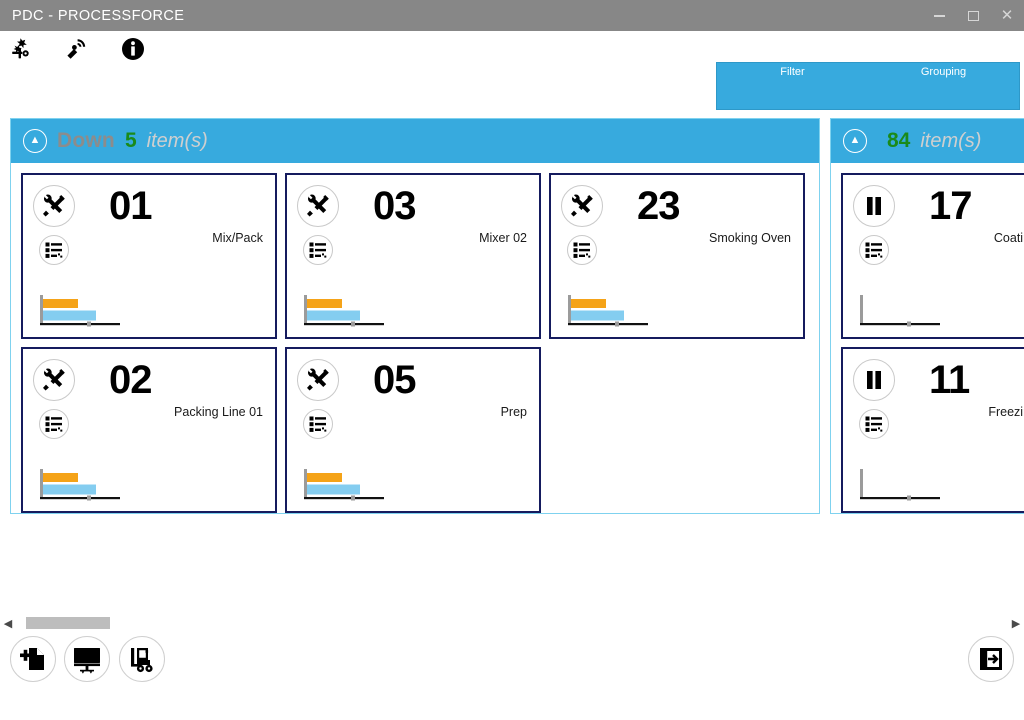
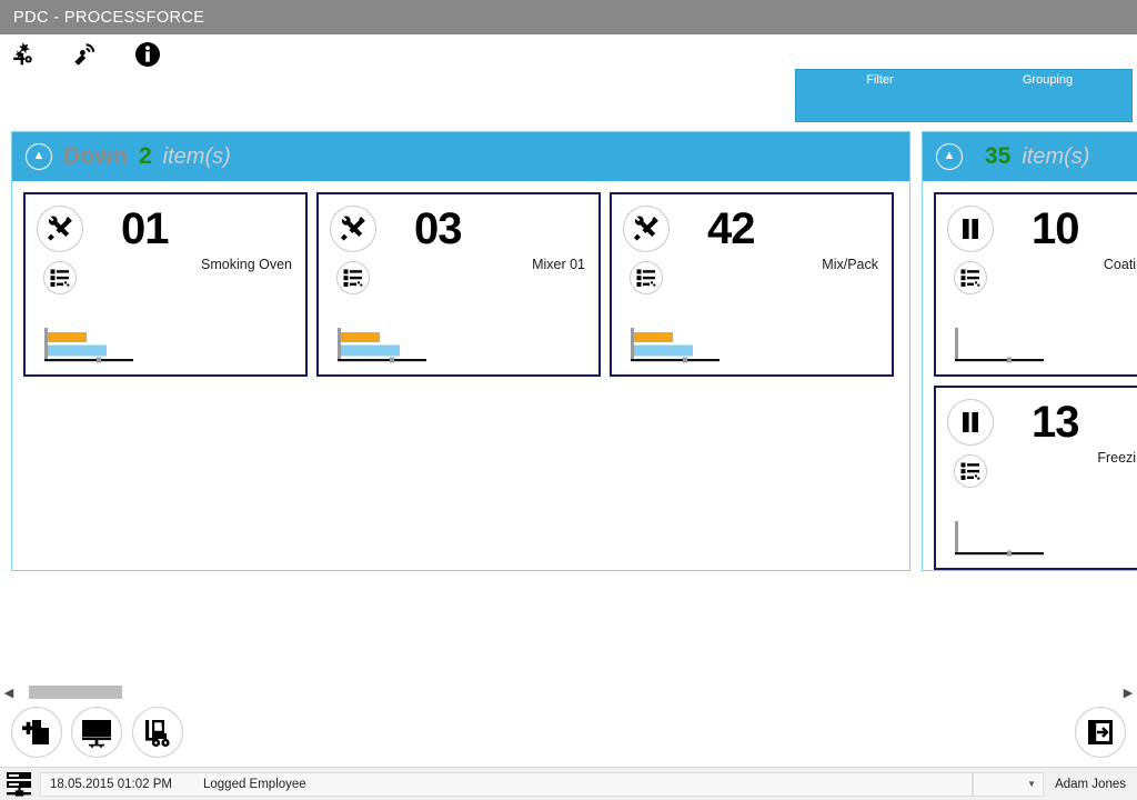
  PDC - PROCESSFORCE
- ✕
  Filter
  Grouping
  ▲
  Down
- 5
+ 2
  item(s)
  01
- Mix/Pack
+ Smoking Oven
  03
- Mixer 02
+ Mixer 01
- 23
+ 42
- Smoking Oven
+ Mix/Pack
- 02
- Packing Line 01
- 05
- Prep
  ▲
- 84
+ 35
  item(s)
- 17
+ 10
  Coati
- 11
+ 13
  Freezi
  ◀
  ▶
+ 18.05.2015 01:02 PM
+ Logged Employee
+ ▼
+ Adam Jones
